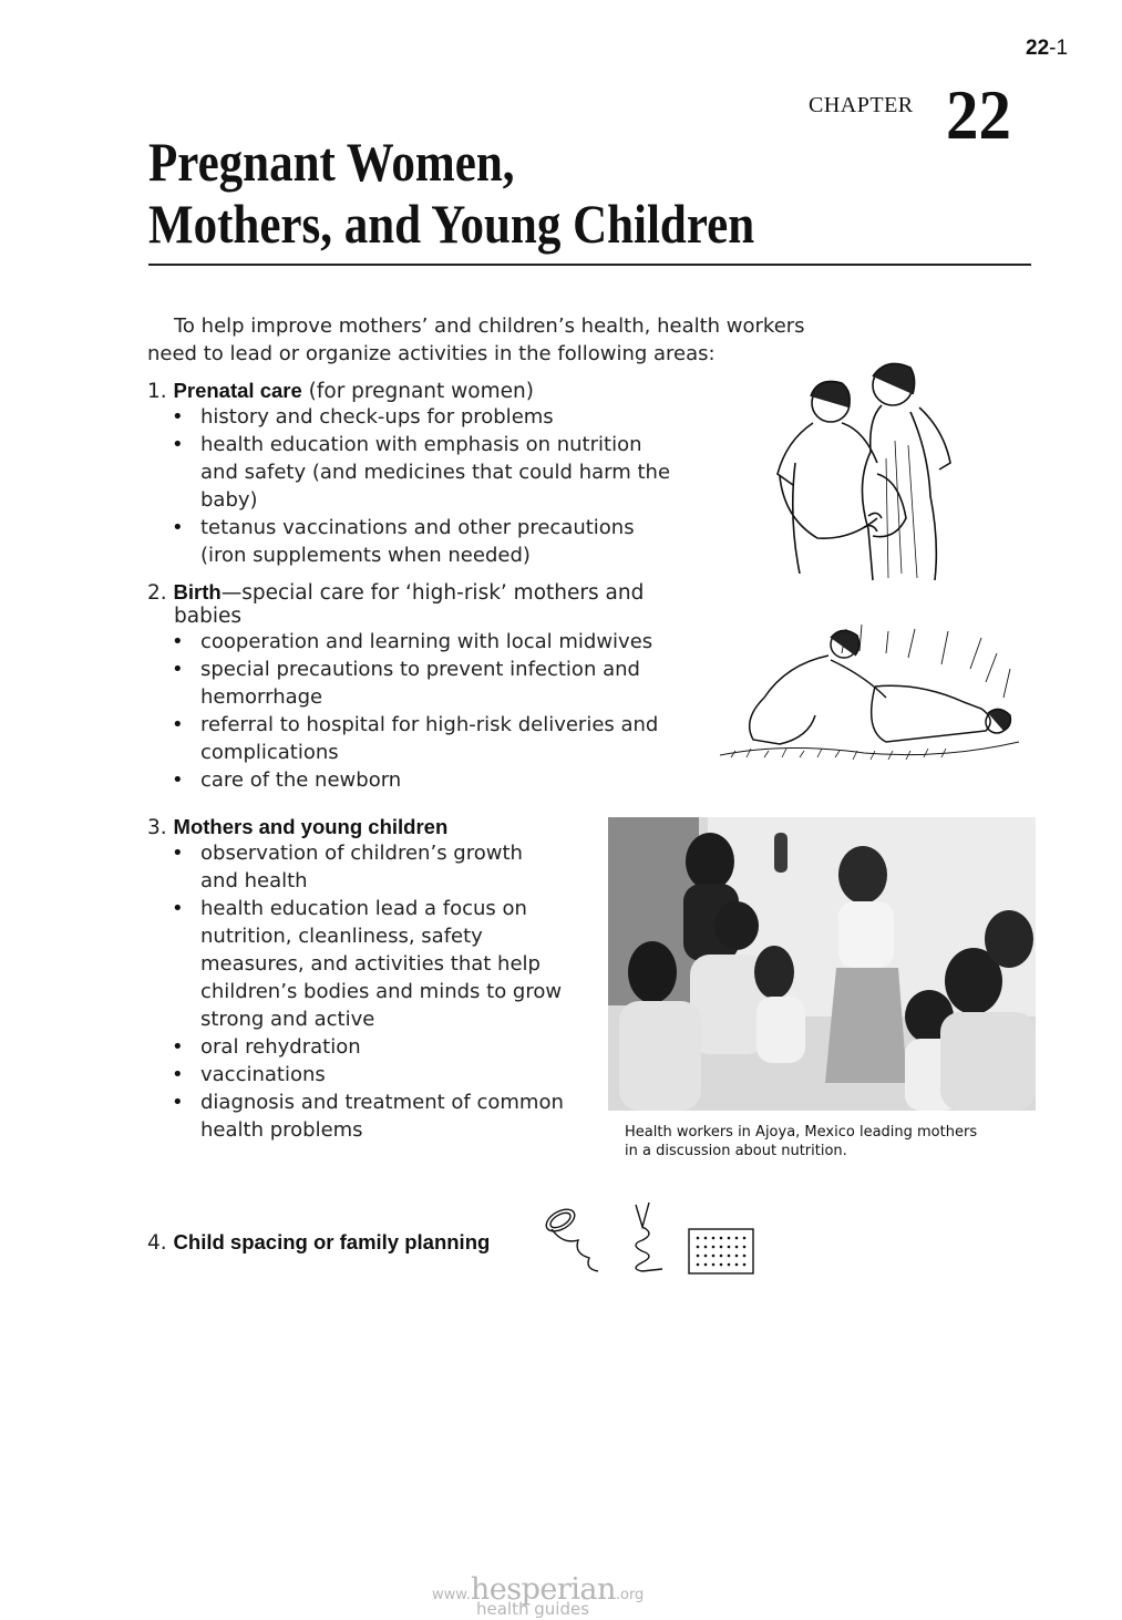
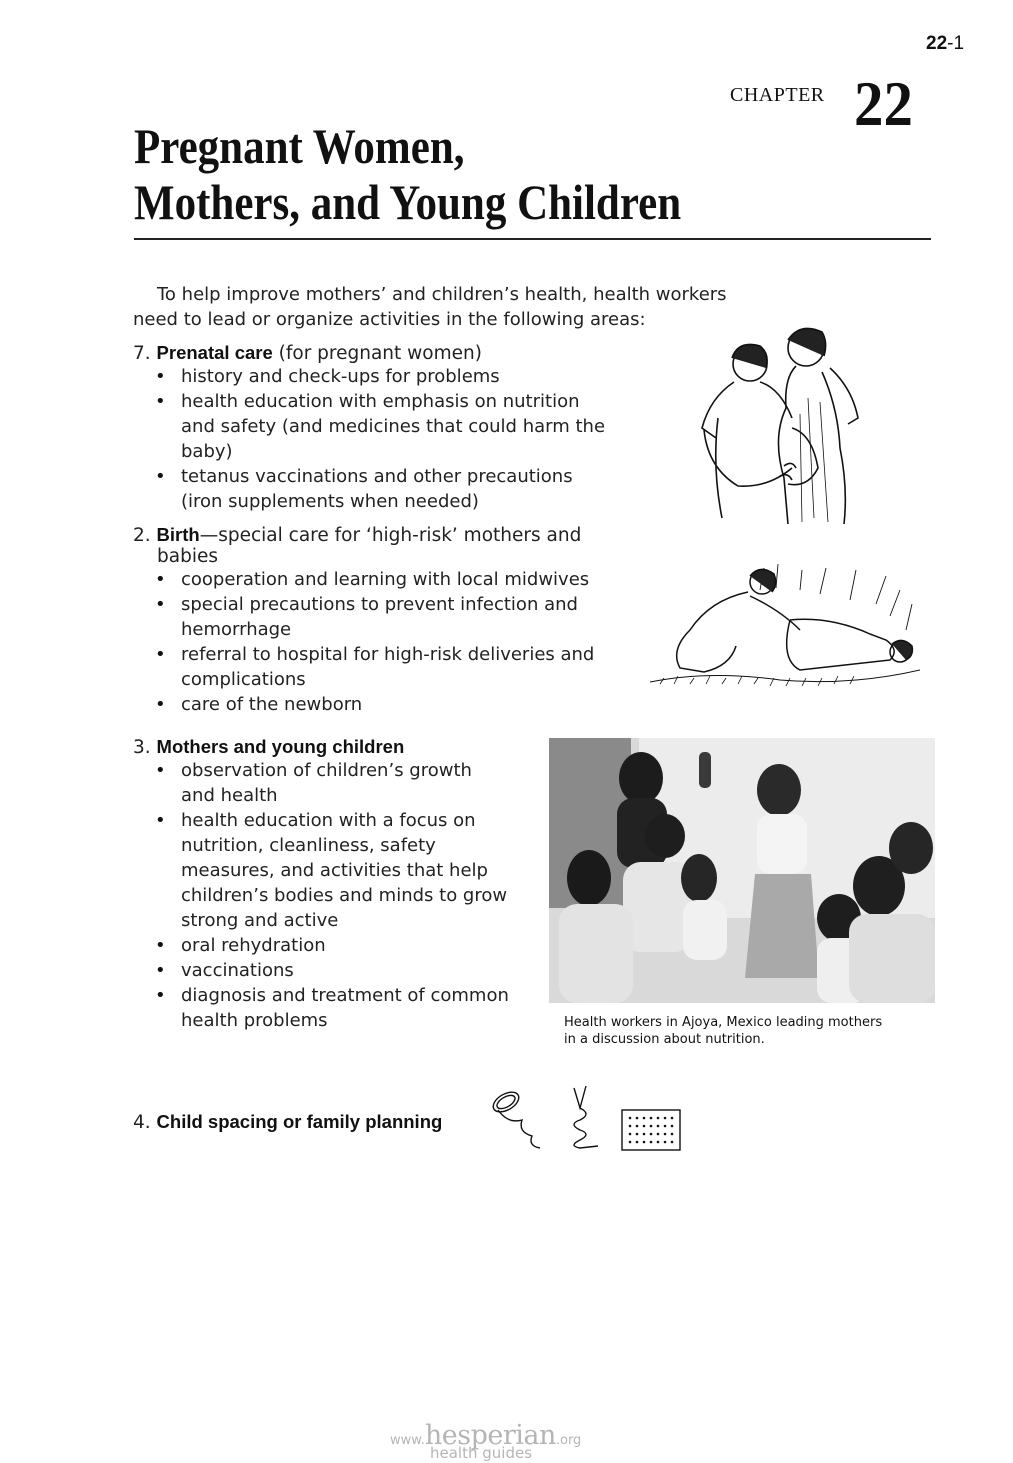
  22-1
  CHAPTER
  22
  Pregnant Women,
  Mothers, and Young Children
  To help improve mothers’ and children’s health, health workers
  need to lead or organize activities in the following areas:
- 1. Prenatal care (for pregnant women)
+ 7. Prenatal care (for pregnant women)
  history and check-ups for problems
  health education with emphasis on nutrition
  and safety (and medicines that could harm the
  baby)
  tetanus vaccinations and other precautions
  (iron supplements when needed)
  2. Birth—special care for ‘high-risk’ mothers and
  babies
  cooperation and learning with local midwives
  special precautions to prevent infection and
  hemorrhage
  referral to hospital for high-risk deliveries and
  complications
  care of the newborn
  3. Mothers and young children
  observation of children’s growth
  and health
- health education lead a focus on
+ health education with a focus on
  nutrition, cleanliness, safety
  measures, and activities that help
  children’s bodies and minds to grow
  strong and active
  oral rehydration
  vaccinations
  diagnosis and treatment of common
  health problems
  4. Child spacing or family planning
  Health workers in Ajoya, Mexico leading mothers
  in a discussion about nutrition.
  www.hesperian.org
  health guides
